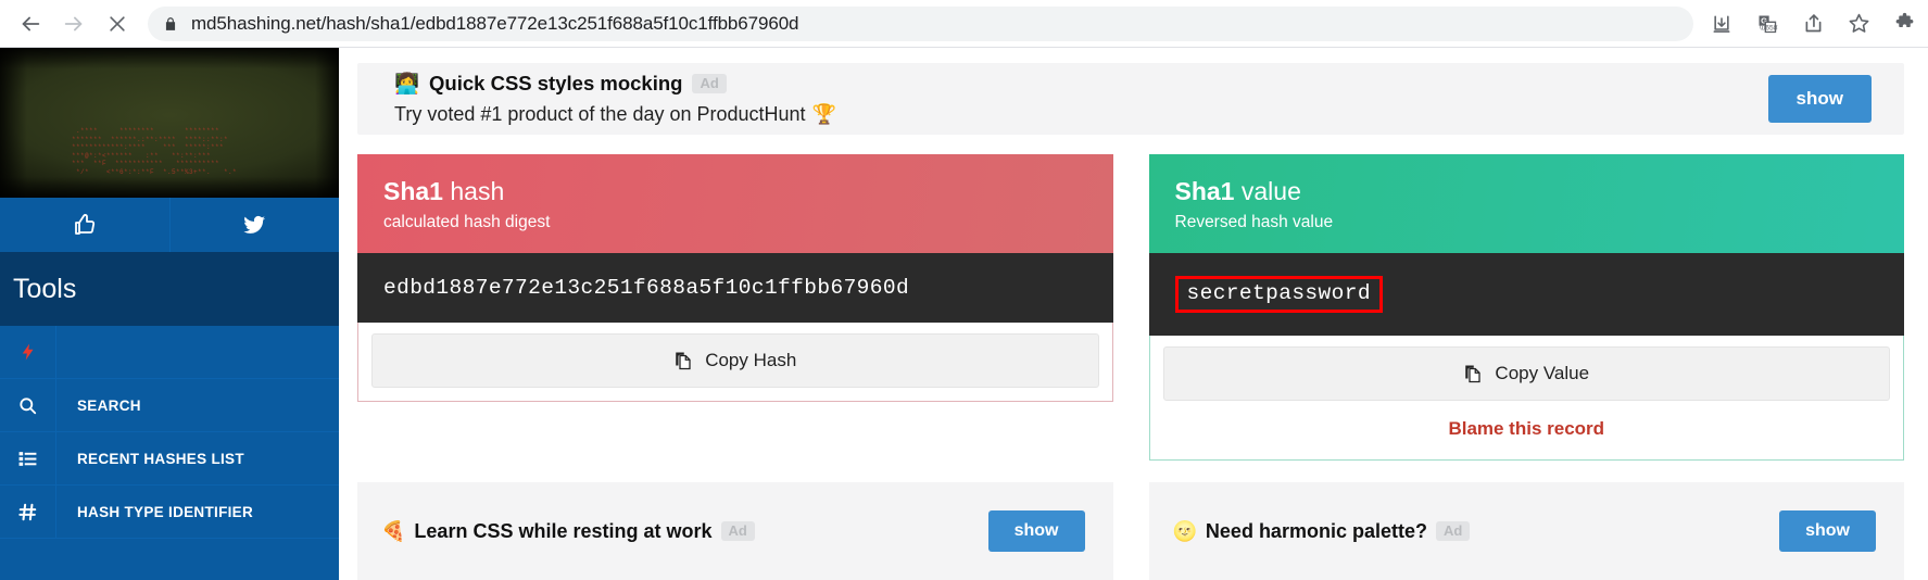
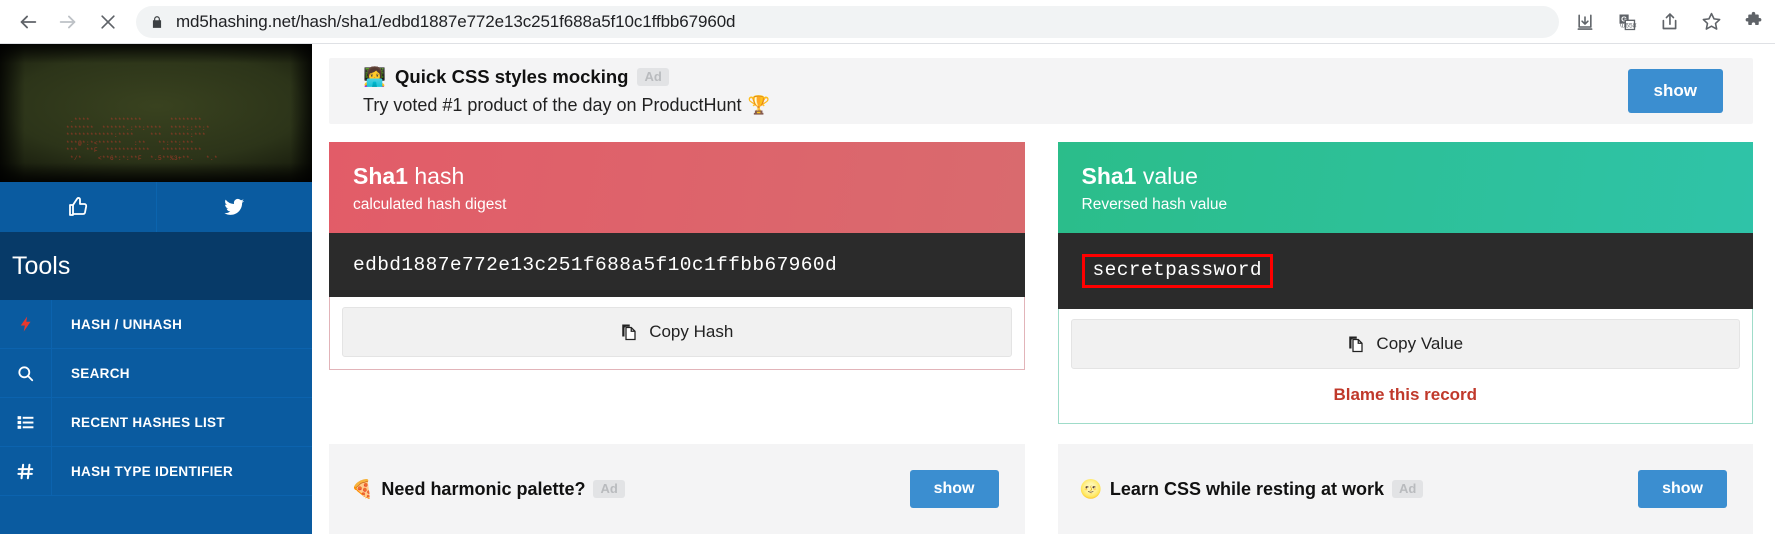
  md5hashing.net/hash/sha1/edbd1887e772e13c251f688a5f10c1ffbb67960d
  G
  Tools
+ HASH / UNHASH
  SEARCH
  RECENT HASHES LIST
  HASH TYPE IDENTIFIER
  👩‍💻
  Quick CSS styles mocking
  Ad
  Try voted #1 product of the day on ProductHunt
  🏆
  show
  Sha1 hash
  calculated hash digest
  edbd1887e772e13c251f688a5f10c1ffbb67960d
  Copy Hash
  Sha1 value
  Reversed hash value
  secretpassword
  Copy Value
  Blame this record
  🍕
- Learn CSS while resting at work
+ Need harmonic palette?
  Ad
  show
  🌝
- Need harmonic palette?
+ Learn CSS while resting at work
  Ad
  show
